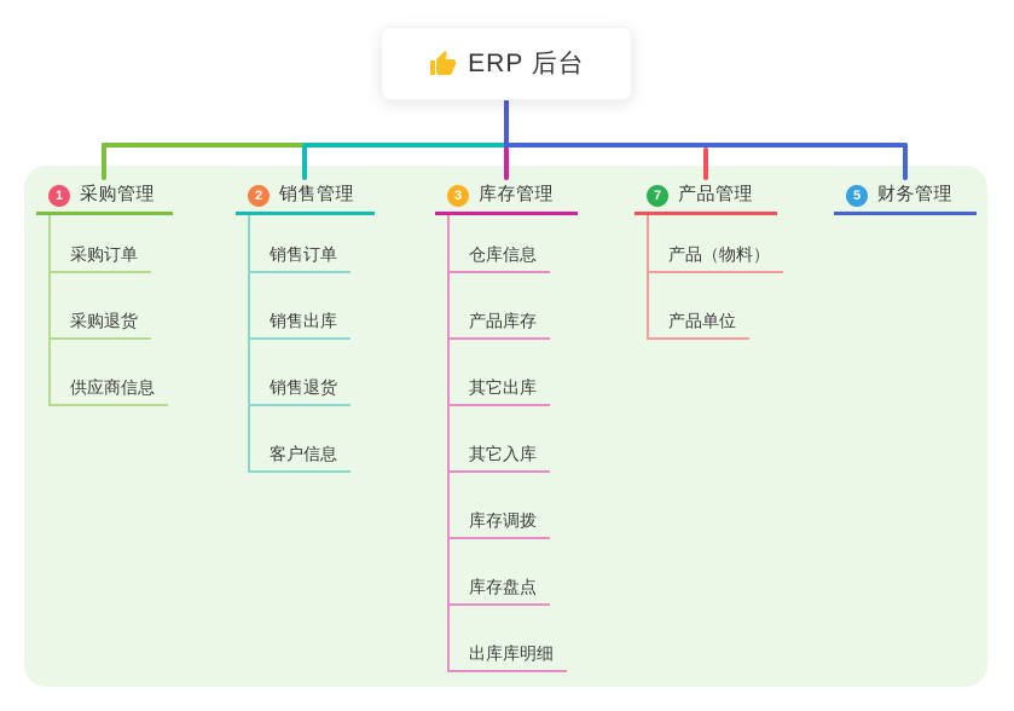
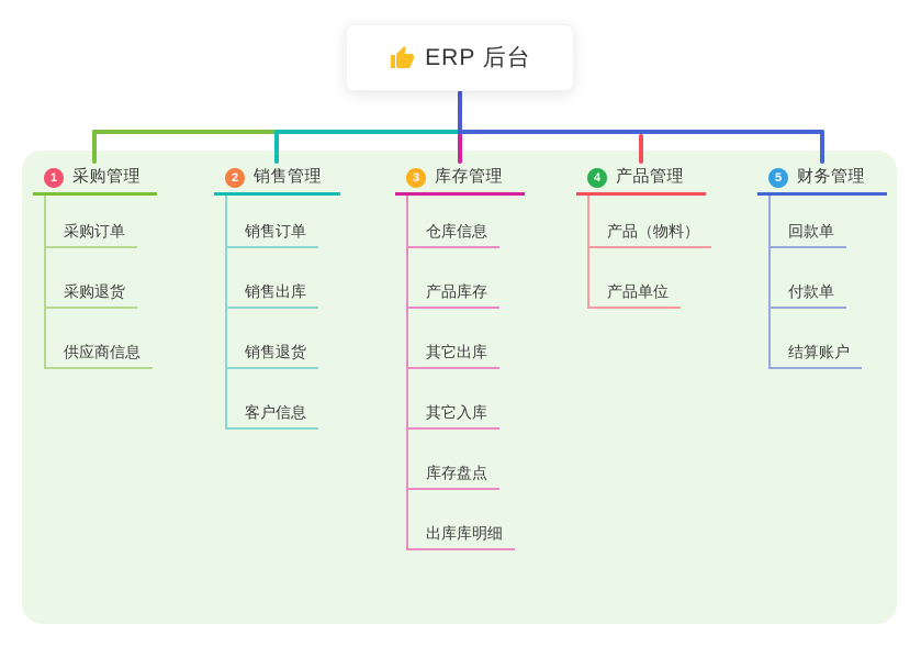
  ERP 后台
  1
  采购管理
  采购订单
  采购退货
  供应商信息
  2
  销售管理
  销售订单
  销售出库
  销售退货
  客户信息
  3
  库存管理
  仓库信息
  产品库存
  其它出库
  其它入库
- 库存调拨
  库存盘点
  出库库明细
- 7
+ 4
  产品管理
  产品（物料）
  产品单位
  5
  财务管理
+ 回款单
+ 付款单
+ 结算账户
